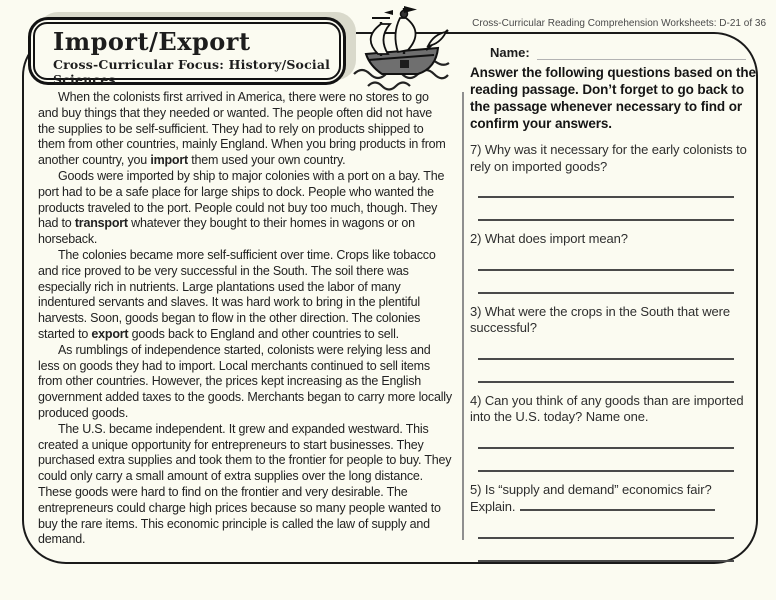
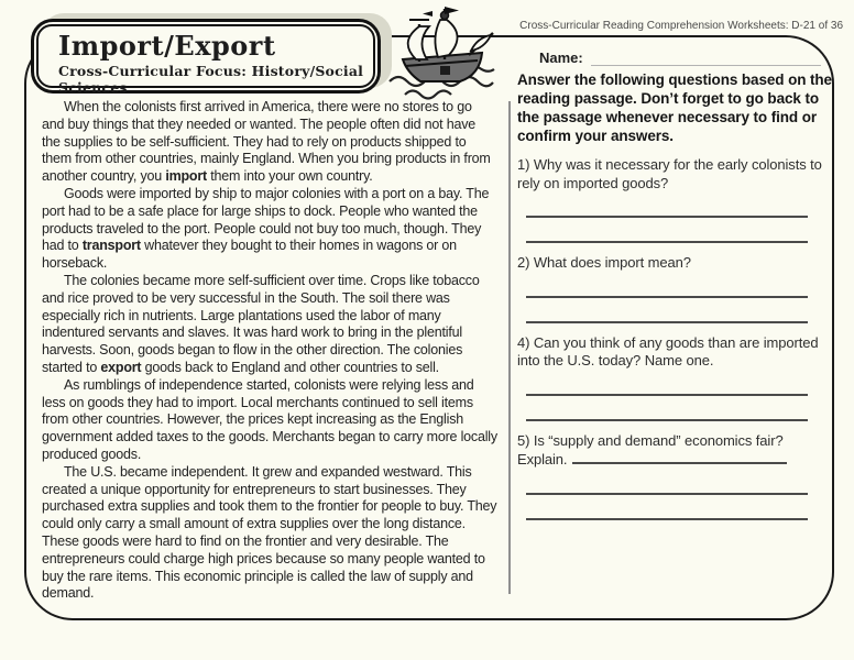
  Cross-Curricular Reading Comprehension Worksheets: D-21 of 36
  Import/Export
  Cross-Curricular Focus: History/Social Sciences
- When the colonists first arrived in America, there were no stores to go and buy things that they needed or wanted. The people often did not have the supplies to be self-sufficient. They had to rely on products shipped to them from other countries, mainly England. When you bring products in from another country, you import them used your own country.
+ When the colonists first arrived in America, there were no stores to go and buy things that they needed or wanted. The people often did not have the supplies to be self-sufficient. They had to rely on products shipped to them from other countries, mainly England. When you bring products in from another country, you import them into your own country.
  Goods were imported by ship to major colonies with a port on a bay. The port had to be a safe place for large ships to dock. People who wanted the products traveled to the port. People could not buy too much, though. They had to transport whatever they bought to their homes in wagons or on horseback.
  The colonies became more self-sufficient over time. Crops like tobacco and rice proved to be very successful in the South. The soil there was especially rich in nutrients. Large plantations used the labor of many indentured servants and slaves. It was hard work to bring in the plentiful harvests. Soon, goods began to flow in the other direction. The colonies started to export goods back to England and other countries to sell.
  As rumblings of independence started, colonists were relying less and less on goods they had to import. Local merchants continued to sell items from other countries. However, the prices kept increasing as the English government added taxes to the goods. Merchants began to carry more locally produced goods.
  The U.S. became independent. It grew and expanded westward. This created a unique opportunity for entrepreneurs to start businesses. They purchased extra supplies and took them to the frontier for people to buy. They could only carry a small amount of extra supplies over the long distance. These goods were hard to find on the frontier and very desirable. The entrepreneurs could charge high prices because so many people wanted to buy the rare items. This economic principle is called the law of supply and demand.
  Name:
  Answer the following questions based on the reading passage. Don’t forget to go back to the passage whenever necessary to find or confirm your answers.
- 7) Why was it necessary for the early colonists to rely on imported goods?
+ 1) Why was it necessary for the early colonists to rely on imported goods?
  2) What does import mean?
- 3) What were the crops in the South that were successful?
  4) Can you think of any goods than are imported into the U.S. today? Name one.
  5) Is “supply and demand” economics fair? Explain.
